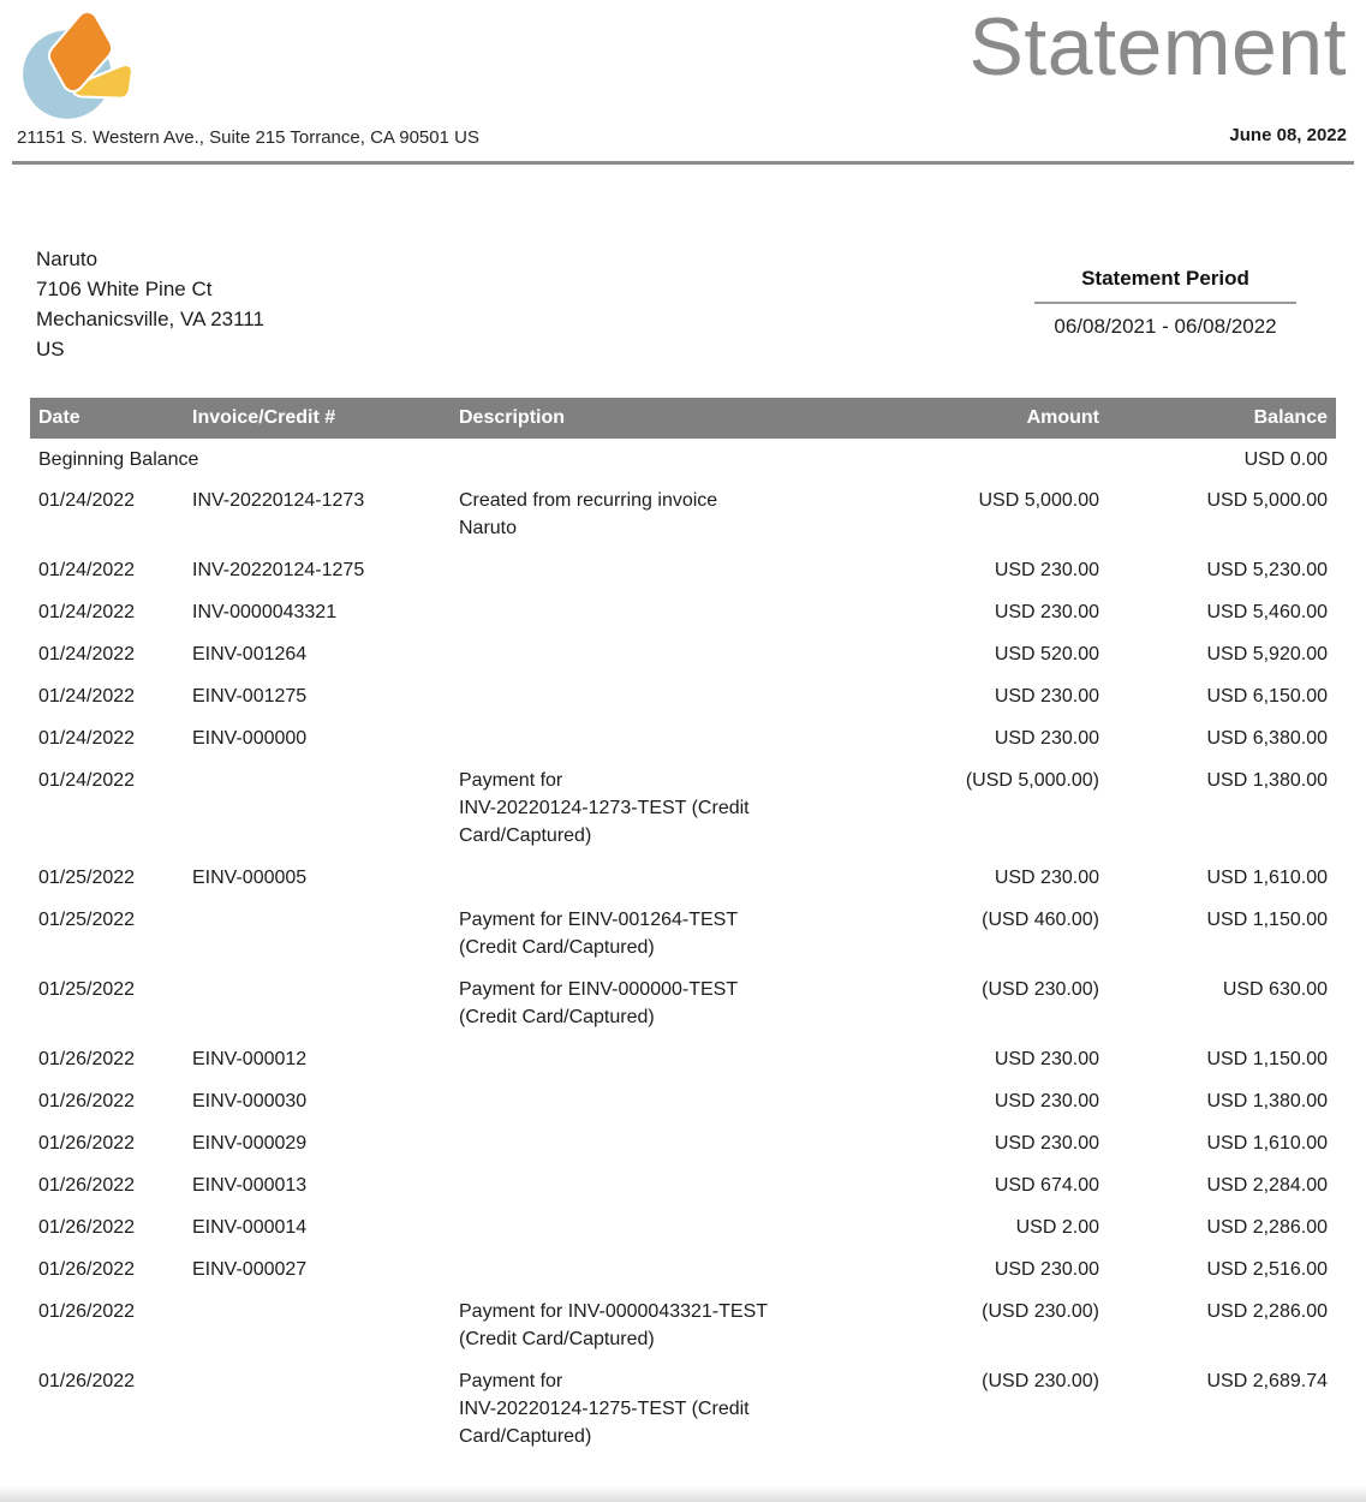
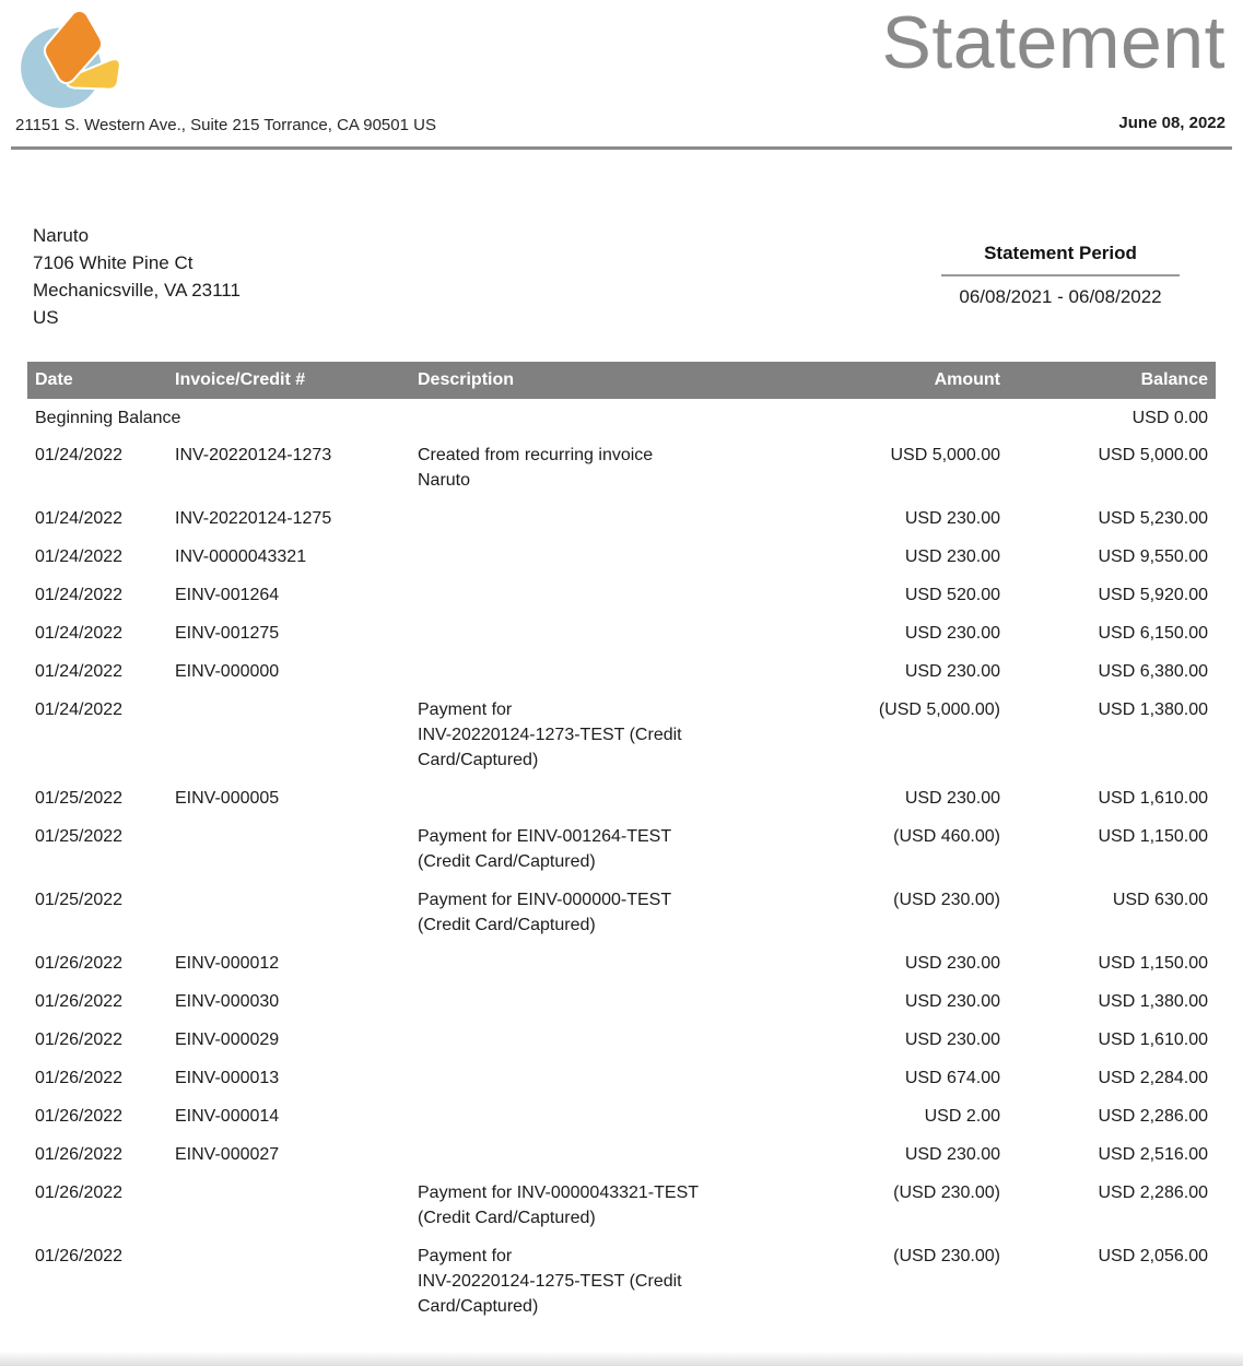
  Statement
  21151 S. Western Ave., Suite 215 Torrance, CA 90501 US
  June 08, 2022
  Naruto
  7106 White Pine Ct
  Mechanicsville, VA 23111
  US
  Statement Period
  06/08/2021 - 06/08/2022
  Date	Invoice/Credit #	Description	Amount	Balance
  Beginning Balance		USD 0.00
  01/24/2022	INV-20220124-1273	Created from recurring invoice Naruto	USD 5,000.00	USD 5,000.00
  01/24/2022	INV-20220124-1275		USD 230.00	USD 5,230.00
- 01/24/2022	INV-0000043321		USD 230.00	USD 5,460.00
+ 01/24/2022	INV-0000043321		USD 230.00	USD 9,550.00
  01/24/2022	EINV-001264		USD 520.00	USD 5,920.00
  01/24/2022	EINV-001275		USD 230.00	USD 6,150.00
  01/24/2022	EINV-000000		USD 230.00	USD 6,380.00
  01/24/2022		Payment for INV-20220124-1273-TEST (Credit Card/Captured)	(USD 5,000.00)	USD 1,380.00
  01/25/2022	EINV-000005		USD 230.00	USD 1,610.00
  01/25/2022		Payment for EINV-001264-TEST (Credit Card/Captured)	(USD 460.00)	USD 1,150.00
  01/25/2022		Payment for EINV-000000-TEST (Credit Card/Captured)	(USD 230.00)	USD 630.00
  01/26/2022	EINV-000012		USD 230.00	USD 1,150.00
  01/26/2022	EINV-000030		USD 230.00	USD 1,380.00
  01/26/2022	EINV-000029		USD 230.00	USD 1,610.00
  01/26/2022	EINV-000013		USD 674.00	USD 2,284.00
  01/26/2022	EINV-000014		USD 2.00	USD 2,286.00
  01/26/2022	EINV-000027		USD 230.00	USD 2,516.00
  01/26/2022		Payment for INV-0000043321-TEST (Credit Card/Captured)	(USD 230.00)	USD 2,286.00
- 01/26/2022		Payment for INV-20220124-1275-TEST (Credit Card/Captured)	(USD 230.00)	USD 2,689.74
+ 01/26/2022		Payment for INV-20220124-1275-TEST (Credit Card/Captured)	(USD 230.00)	USD 2,056.00
